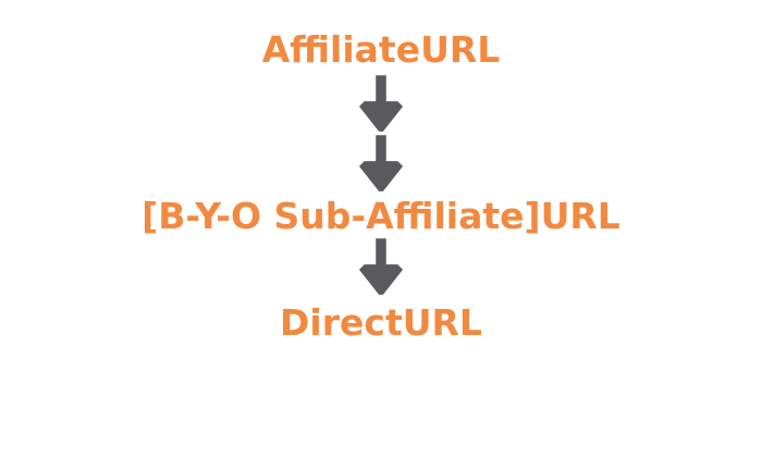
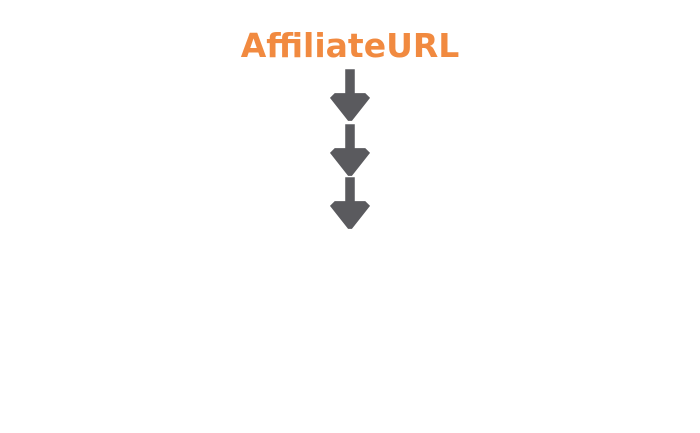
  AffiliateURL
- [B-Y-O Sub-Affiliate]URL
- DirectURL
